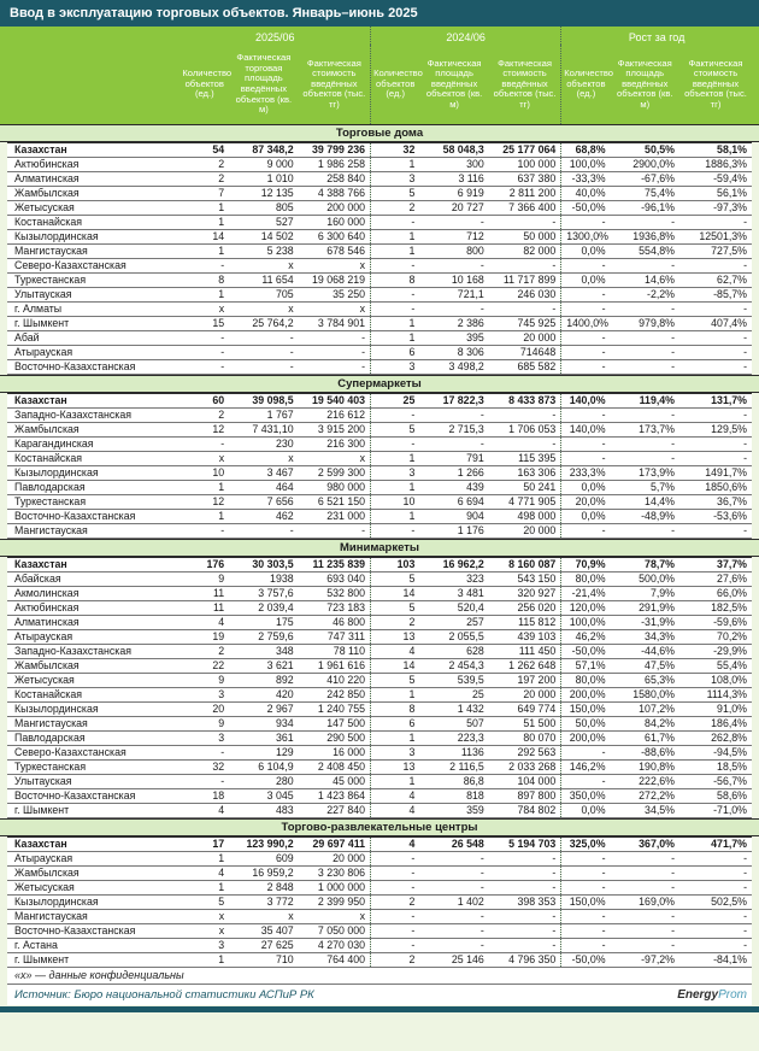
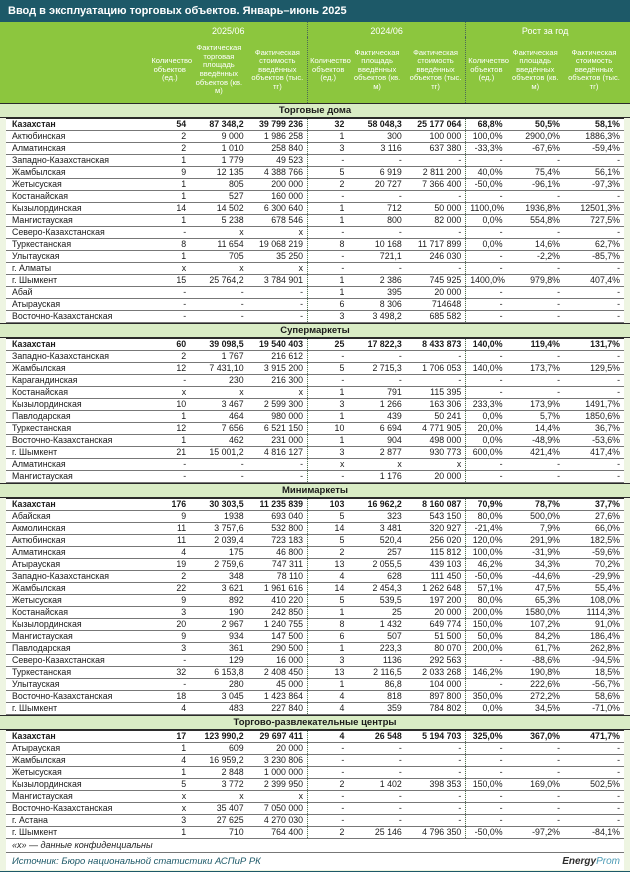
  Ввод в эксплуатацию торговых объектов. Январь–июнь 2025
  	2025/06	2024/06	Рост за год
  Количество объектов (ед.)	Фактическая торговая площадь введённых объектов (кв. м)	Фактическая стоимость введённых объектов (тыс. тг)	Количество объектов (ед.)	Фактическая площадь введённых объектов (кв. м)	Фактическая стоимость введённых объектов (тыс. тг)	Количество объектов (ед.)	Фактическая площадь введённых объектов (кв. м)	Фактическая стоимость введённых объектов (тыс. тг)
  Торговые дома
  Казахстан	54	87 348,2	39 799 236	32	58 048,3	25 177 064	68,8%	50,5%	58,1%
  Актюбинская	2	9 000	1 986 258	1	300	100 000	100,0%	2900,0%	1886,3%
  Алматинская	2	1 010	258 840	3	3 116	637 380	-33,3%	-67,6%	-59,4%
+ Западно-Казахстанская	1	1 779	49 523	-	-	-	-	-	-
- Жамбылская	7	12 135	4 388 766	5	6 919	2 811 200	40,0%	75,4%	56,1%
+ Жамбылская	9	12 135	4 388 766	5	6 919	2 811 200	40,0%	75,4%	56,1%
  Жетысуская	1	805	200 000	2	20 727	7 366 400	-50,0%	-96,1%	-97,3%
  Костанайская	1	527	160 000	-	-	-	-	-	-
- Кызылординская	14	14 502	6 300 640	1	712	50 000	1300,0%	1936,8%	12501,3%
+ Кызылординская	14	14 502	6 300 640	1	712	50 000	1100,0%	1936,8%	12501,3%
  Мангистауская	1	5 238	678 546	1	800	82 000	0,0%	554,8%	727,5%
  Северо-Казахстанская	-	х	х	-	-	-	-	-	-
  Туркестанская	8	11 654	19 068 219	8	10 168	11 717 899	0,0%	14,6%	62,7%
  Улытауская	1	705	35 250	-	721,1	246 030	-	-2,2%	-85,7%
  г. Алматы	х	х	х	-	-	-	-	-	-
  г. Шымкент	15	25 764,2	3 784 901	1	2 386	745 925	1400,0%	979,8%	407,4%
  Абай	-	-	-	1	395	20 000	-	-	-
  Атырауская	-	-	-	6	8 306	714648	-	-	-
  Восточно-Казахстанская	-	-	-	3	3 498,2	685 582	-	-	-
  Супермаркеты
  Казахстан	60	39 098,5	19 540 403	25	17 822,3	8 433 873	140,0%	119,4%	131,7%
  Западно-Казахстанская	2	1 767	216 612	-	-	-	-	-	-
  Жамбылская	12	7 431,10	3 915 200	5	2 715,3	1 706 053	140,0%	173,7%	129,5%
  Карагандинская	-	230	216 300	-	-	-	-	-	-
  Костанайская	х	х	х	1	791	115 395	-	-	-
  Кызылординская	10	3 467	2 599 300	3	1 266	163 306	233,3%	173,9%	1491,7%
  Павлодарская	1	464	980 000	1	439	50 241	0,0%	5,7%	1850,6%
  Туркестанская	12	7 656	6 521 150	10	6 694	4 771 905	20,0%	14,4%	36,7%
  Восточно-Казахстанская	1	462	231 000	1	904	498 000	0,0%	-48,9%	-53,6%
+ г. Шымкент	21	15 001,2	4 816 127	3	2 877	930 773	600,0%	421,4%	417,4%
+ Алматинская	-	-	-	х	х	х	-	-	-
  Мангистауская	-	-	-	-	1 176	20 000	-	-	-
  Минимаркеты
  Казахстан	176	30 303,5	11 235 839	103	16 962,2	8 160 087	70,9%	78,7%	37,7%
  Абайская	9	1938	693 040	5	323	543 150	80,0%	500,0%	27,6%
  Акмолинская	11	3 757,6	532 800	14	3 481	320 927	-21,4%	7,9%	66,0%
  Актюбинская	11	2 039,4	723 183	5	520,4	256 020	120,0%	291,9%	182,5%
  Алматинская	4	175	46 800	2	257	115 812	100,0%	-31,9%	-59,6%
  Атырауская	19	2 759,6	747 311	13	2 055,5	439 103	46,2%	34,3%	70,2%
  Западно-Казахстанская	2	348	78 110	4	628	111 450	-50,0%	-44,6%	-29,9%
  Жамбылская	22	3 621	1 961 616	14	2 454,3	1 262 648	57,1%	47,5%	55,4%
  Жетысуская	9	892	410 220	5	539,5	197 200	80,0%	65,3%	108,0%
- Костанайская	3	420	242 850	1	25	20 000	200,0%	1580,0%	1114,3%
+ Костанайская	3	190	242 850	1	25	20 000	200,0%	1580,0%	1114,3%
  Кызылординская	20	2 967	1 240 755	8	1 432	649 774	150,0%	107,2%	91,0%
  Мангистауская	9	934	147 500	6	507	51 500	50,0%	84,2%	186,4%
  Павлодарская	3	361	290 500	1	223,3	80 070	200,0%	61,7%	262,8%
  Северо-Казахстанская	-	129	16 000	3	1136	292 563	-	-88,6%	-94,5%
- Туркестанская	32	6 104,9	2 408 450	13	2 116,5	2 033 268	146,2%	190,8%	18,5%
+ Туркестанская	32	6 153,8	2 408 450	13	2 116,5	2 033 268	146,2%	190,8%	18,5%
  Улытауская	-	280	45 000	1	86,8	104 000	-	222,6%	-56,7%
  Восточно-Казахстанская	18	3 045	1 423 864	4	818	897 800	350,0%	272,2%	58,6%
  г. Шымкент	4	483	227 840	4	359	784 802	0,0%	34,5%	-71,0%
  Торгово-развлекательные центры
  Казахстан	17	123 990,2	29 697 411	4	26 548	5 194 703	325,0%	367,0%	471,7%
  Атырауская	1	609	20 000	-	-	-	-	-	-
  Жамбылская	4	16 959,2	3 230 806	-	-	-	-	-	-
  Жетысуская	1	2 848	1 000 000	-	-	-	-	-	-
  Кызылординская	5	3 772	2 399 950	2	1 402	398 353	150,0%	169,0%	502,5%
  Мангистауская	х	х	х	-	-	-	-	-	-
  Восточно-Казахстанская	х	35 407	7 050 000	-	-	-	-	-	-
  г. Астана	3	27 625	4 270 030	-	-	-	-	-	-
  г. Шымкент	1	710	764 400	2	25 146	4 796 350	-50,0%	-97,2%	-84,1%
  «х» — данные конфиденциальны
  Источник: Бюро национальной статистики АСПиР РК
  EnergyProm
